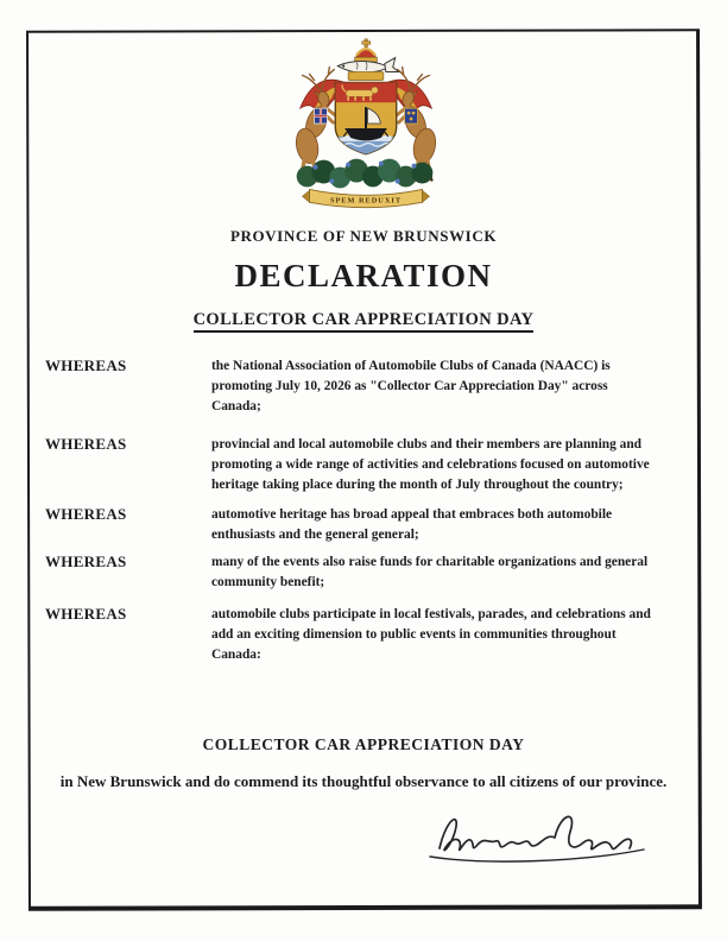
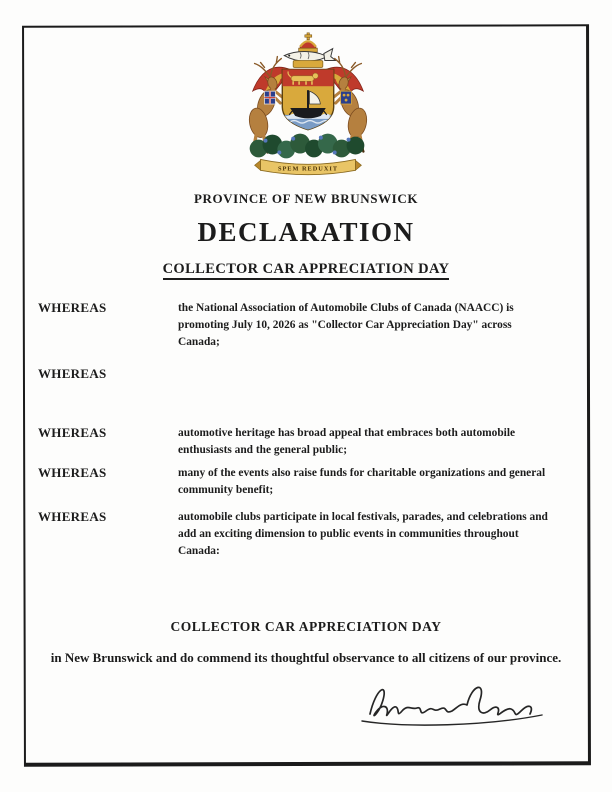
  PROVINCE OF NEW BRUNSWICK
  DECLARATION
  COLLECTOR CAR APPRECIATION DAY
  WHEREAS
  the National Association of Automobile Clubs of Canada (NAACC) is promoting July 10, 2026 as "Collector Car Appreciation Day" across Canada;
  WHEREAS
- provincial and local automobile clubs and their members are planning and promoting a wide range of activities and celebrations focused on automotive heritage taking place during the month of July throughout the country;
  WHEREAS
- automotive heritage has broad appeal that embraces both automobile enthusiasts and the general general;
+ automotive heritage has broad appeal that embraces both automobile enthusiasts and the general public;
  WHEREAS
  many of the events also raise funds for charitable organizations and general community benefit;
  WHEREAS
  automobile clubs participate in local festivals, parades, and celebrations and add an exciting dimension to public events in communities throughout Canada:
  COLLECTOR CAR APPRECIATION DAY
  in New Brunswick and do commend its thoughtful observance to all citizens of our province.
